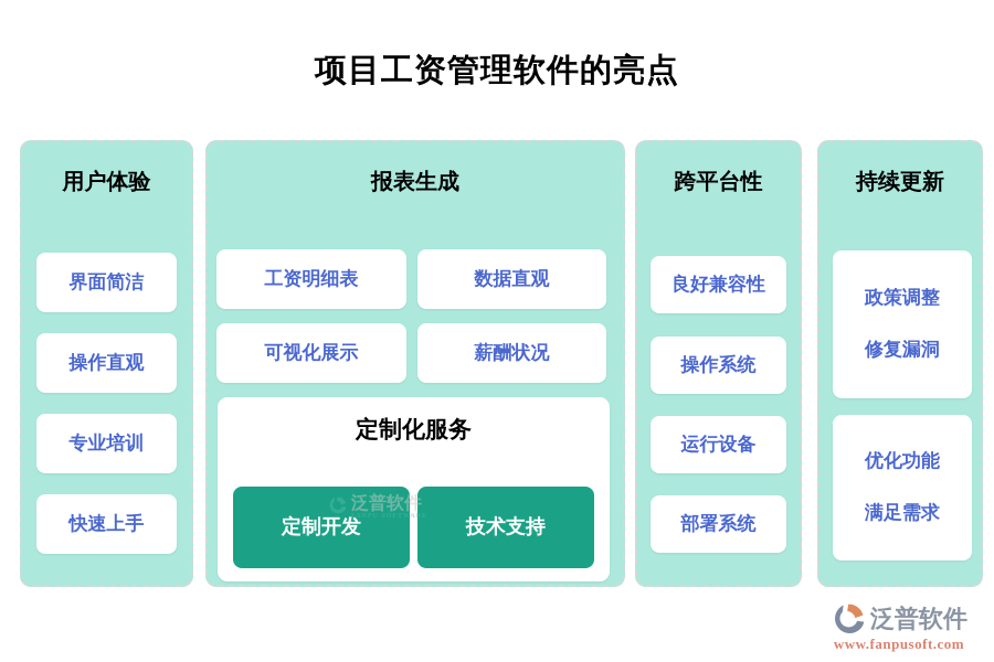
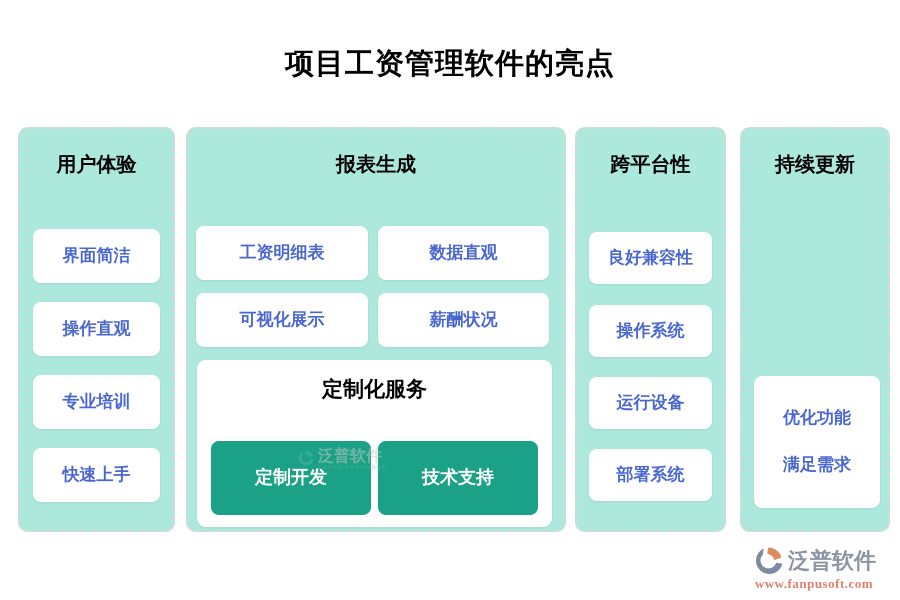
  项目工资管理软件的亮点
  用户体验
  界面简洁
  操作直观
  专业培训
  快速上手
  报表生成
  工资明细表
  数据直观
  可视化展示
  薪酬状况
  定制化服务
  定制开发
  技术支持
  跨平台性
  良好兼容性
  操作系统
  运行设备
  部署系统
  持续更新
- 政策调整
- 修复漏洞
  优化功能
  满足需求
  泛普软件
  泛普软件
  www.fanpusoft.com
